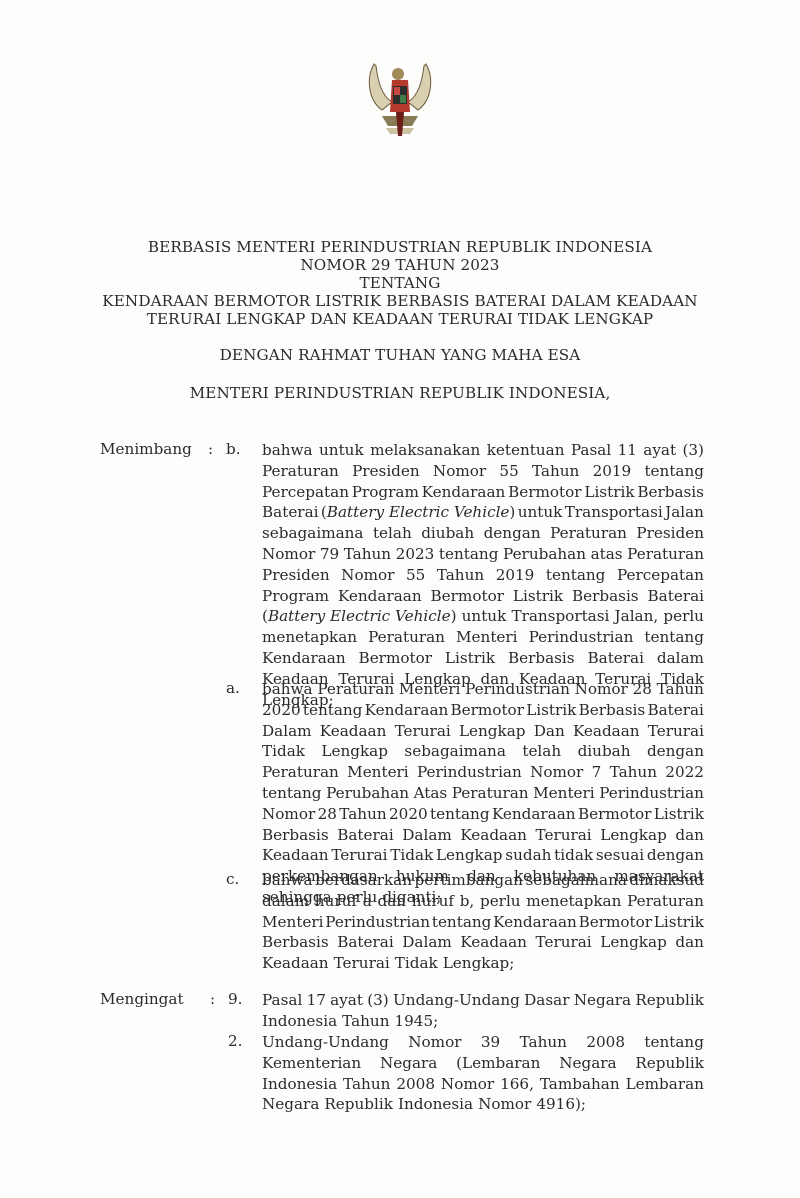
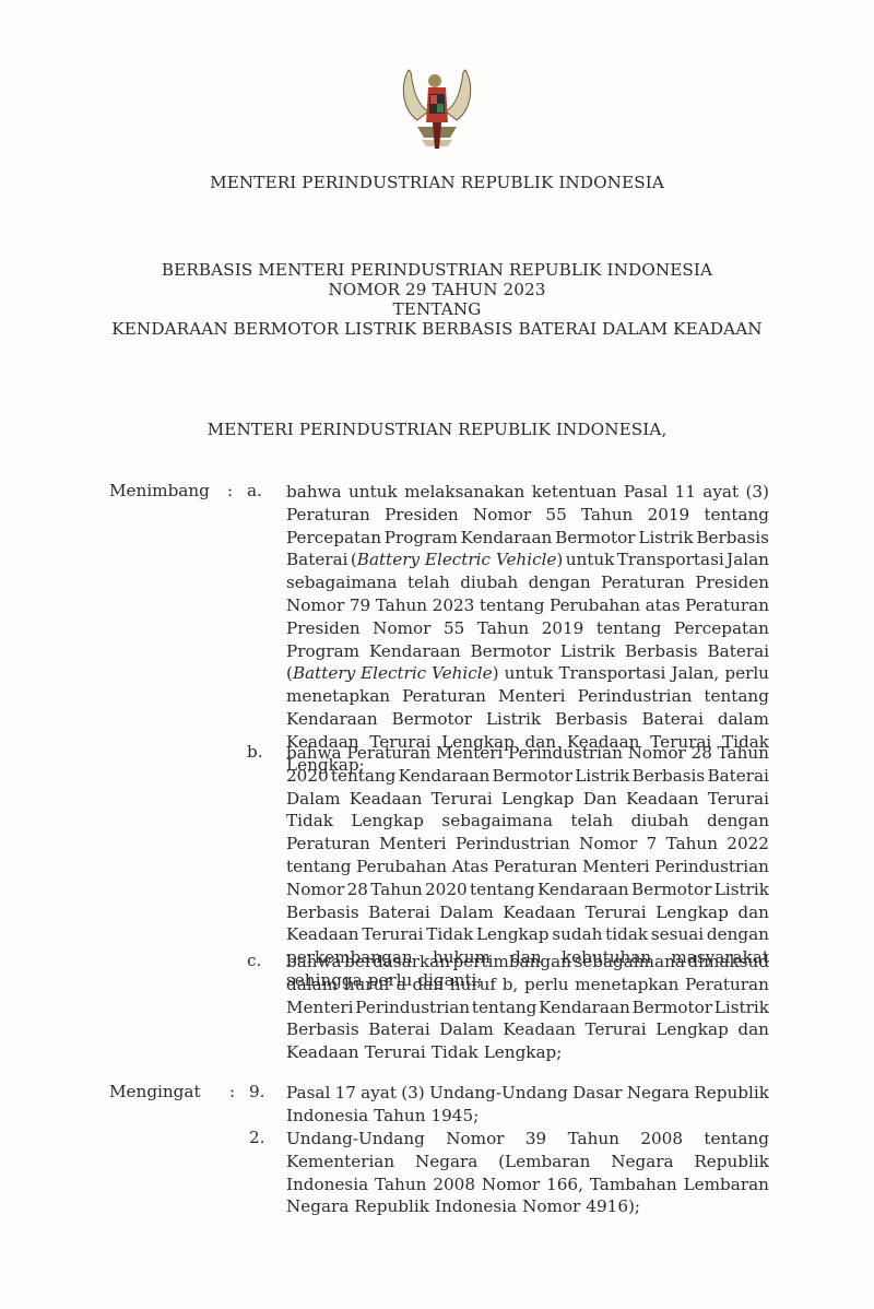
+ MENTERI PERINDUSTRIAN REPUBLIK INDONESIA
  BERBASIS MENTERI PERINDUSTRIAN REPUBLIK INDONESIA
  NOMOR 29 TAHUN 2023
  TENTANG
  KENDARAAN BERMOTOR LISTRIK BERBASIS BATERAI DALAM KEADAAN
- TERURAI LENGKAP DAN KEADAAN TERURAI TIDAK LENGKAP
- DENGAN RAHMAT TUHAN YANG MAHA ESA
  MENTERI PERINDUSTRIAN REPUBLIK INDONESIA,
  Menimbang
  :
- b.
+ a.
  bahwa
  untuk
  melaksanakan
  ketentuan
  Pasal
  11
  ayat
  (3)
  Peraturan
  Presiden
  Nomor
  55
  Tahun
  2019
  tentang
  Percepatan
  Program
  Kendaraan
  Bermotor
  Listrik
  Berbasis
  Baterai
  (Battery Electric Vehicle)
  untuk
  Transportasi
  Jalan
  sebagaimana
  telah
  diubah
  dengan
  Peraturan
  Presiden
  Nomor
  79
  Tahun
  2023
  tentang
  Perubahan
  atas
  Peraturan
  Presiden
  Nomor
  55
  Tahun
  2019
  tentang
  Percepatan
  Program
  Kendaraan
  Bermotor
  Listrik
  Berbasis
  Baterai
  (Battery Electric Vehicle)
  untuk
  Transportasi
  Jalan,
  perlu
  menetapkan
  Peraturan
  Menteri
  Perindustrian
  tentang
  Kendaraan
  Bermotor
  Listrik
  Berbasis
  Baterai
  dalam
  Keadaan
  Terurai
  Lengkap
  dan
  Keadaan
  Terurai
  Tidak
  Lengkap;
- a.
+ b.
  bahwa
  Peraturan
  Menteri
  Perindustrian
  Nomor
  28
  Tahun
  2020
  tentang
  Kendaraan
  Bermotor
  Listrik
  Berbasis
  Baterai
  Dalam
  Keadaan
  Terurai
  Lengkap
  Dan
  Keadaan
  Terurai
  Tidak
  Lengkap
  sebagaimana
  telah
  diubah
  dengan
  Peraturan
  Menteri
  Perindustrian
  Nomor
  7
  Tahun
  2022
  tentang
  Perubahan
  Atas
  Peraturan
  Menteri
  Perindustrian
  Nomor
  28
  Tahun
  2020
  tentang
  Kendaraan
  Bermotor
  Listrik
  Berbasis
  Baterai
  Dalam
  Keadaan
  Terurai
  Lengkap
  dan
  Keadaan
  Terurai
  Tidak
  Lengkap
  sudah
  tidak
  sesuai
  dengan
  perkembangan
  hukum
  dan
  kebutuhan
  masyarakat
  sehingga
  perlu
  diganti;
  c.
  bahwa
  berdasarkan
  pertimbangan
  sebagaimana
  dimaksud
  dalam
  huruf
  a
  dan
  huruf
  b,
  perlu
  menetapkan
  Peraturan
  Menteri
  Perindustrian
  tentang
  Kendaraan
  Bermotor
  Listrik
  Berbasis
  Baterai
  Dalam
  Keadaan
  Terurai
  Lengkap
  dan
  Keadaan
  Terurai
  Tidak
  Lengkap;
  Mengingat
  :
  9.
  Pasal
  17
  ayat
  (3)
  Undang-Undang
  Dasar
  Negara
  Republik
  Indonesia
  Tahun
  1945;
  2.
  Undang-Undang
  Nomor
  39
  Tahun
  2008
  tentang
  Kementerian
  Negara
  (Lembaran
  Negara
  Republik
  Indonesia
  Tahun
  2008
  Nomor
  166,
  Tambahan
  Lembaran
  Negara
  Republik
  Indonesia
  Nomor
  4916);
